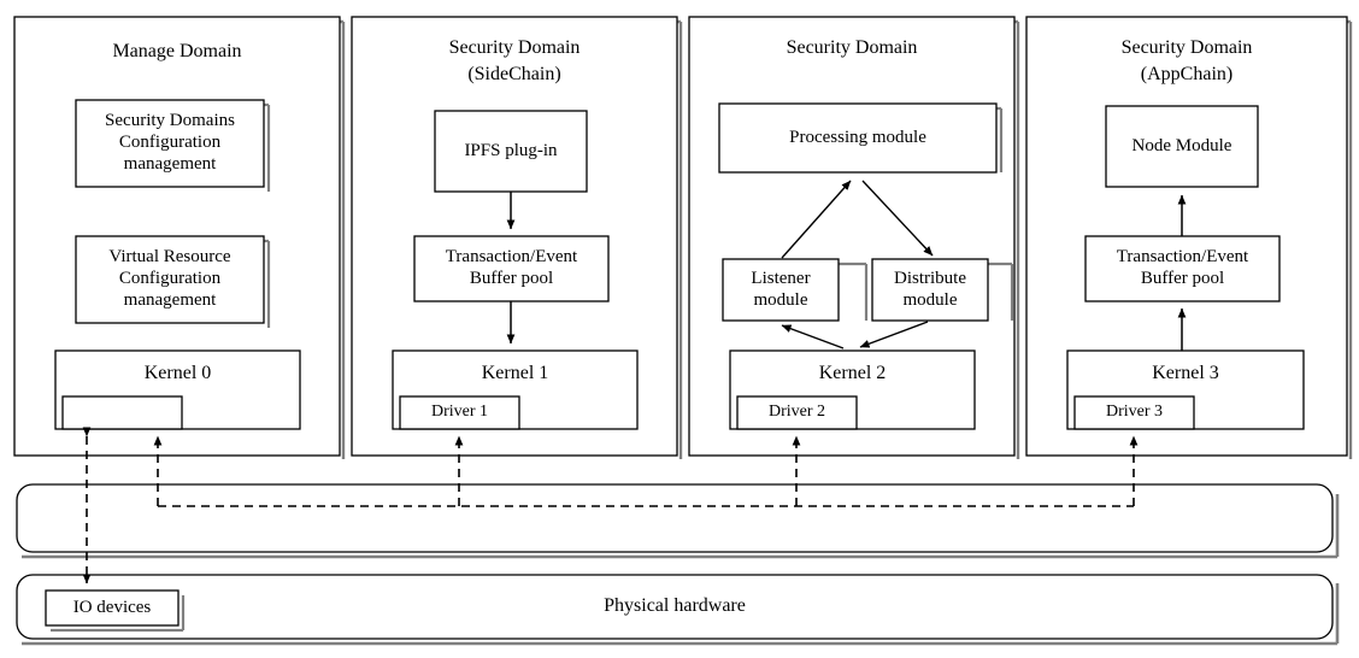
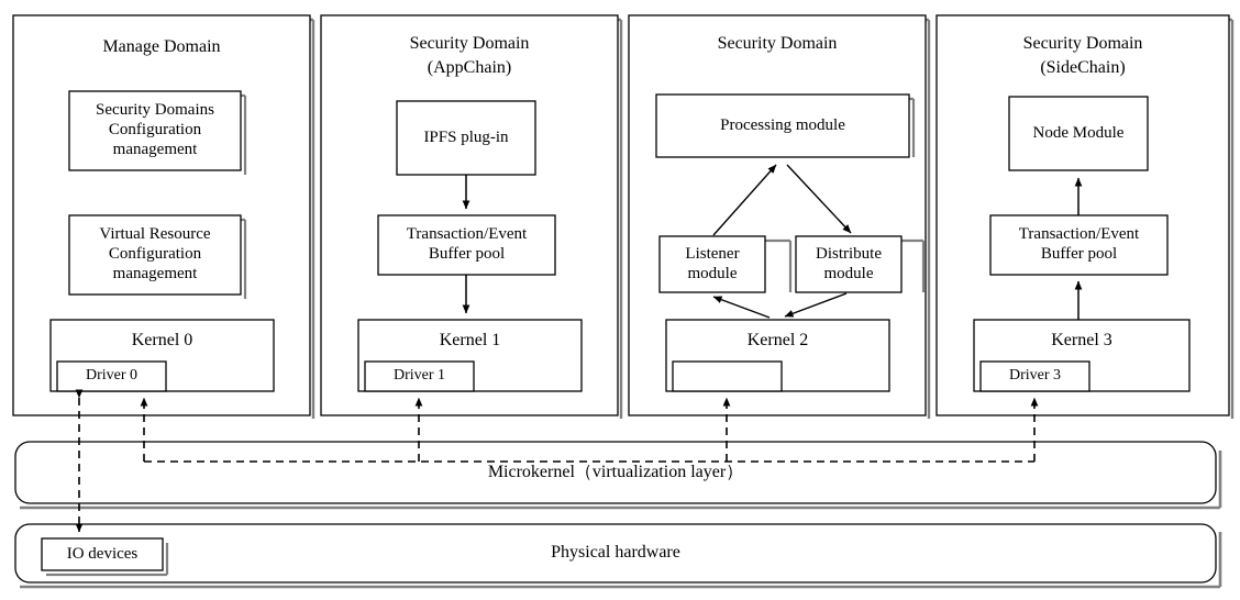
  Manage Domain
  Security Domain
- (SideChain)
+ (AppChain)
  Security Domain
  Security Domain
- (AppChain)
+ (SideChain)
  Security Domains
  Configuration
  management
  Virtual Resource
  Configuration
  management
  Kernel 0
+ Driver 0
  IPFS plug-in
  Transaction/Event
  Buffer pool
  Kernel 1
  Driver 1
  Processing module
  Listener
  module
  Distribute
  module
  Kernel 2
- Driver 2
  Node Module
  Transaction/Event
  Buffer pool
  Kernel 3
  Driver 3
+ Microkernel（virtualization layer）
  Physical hardware
  IO devices
